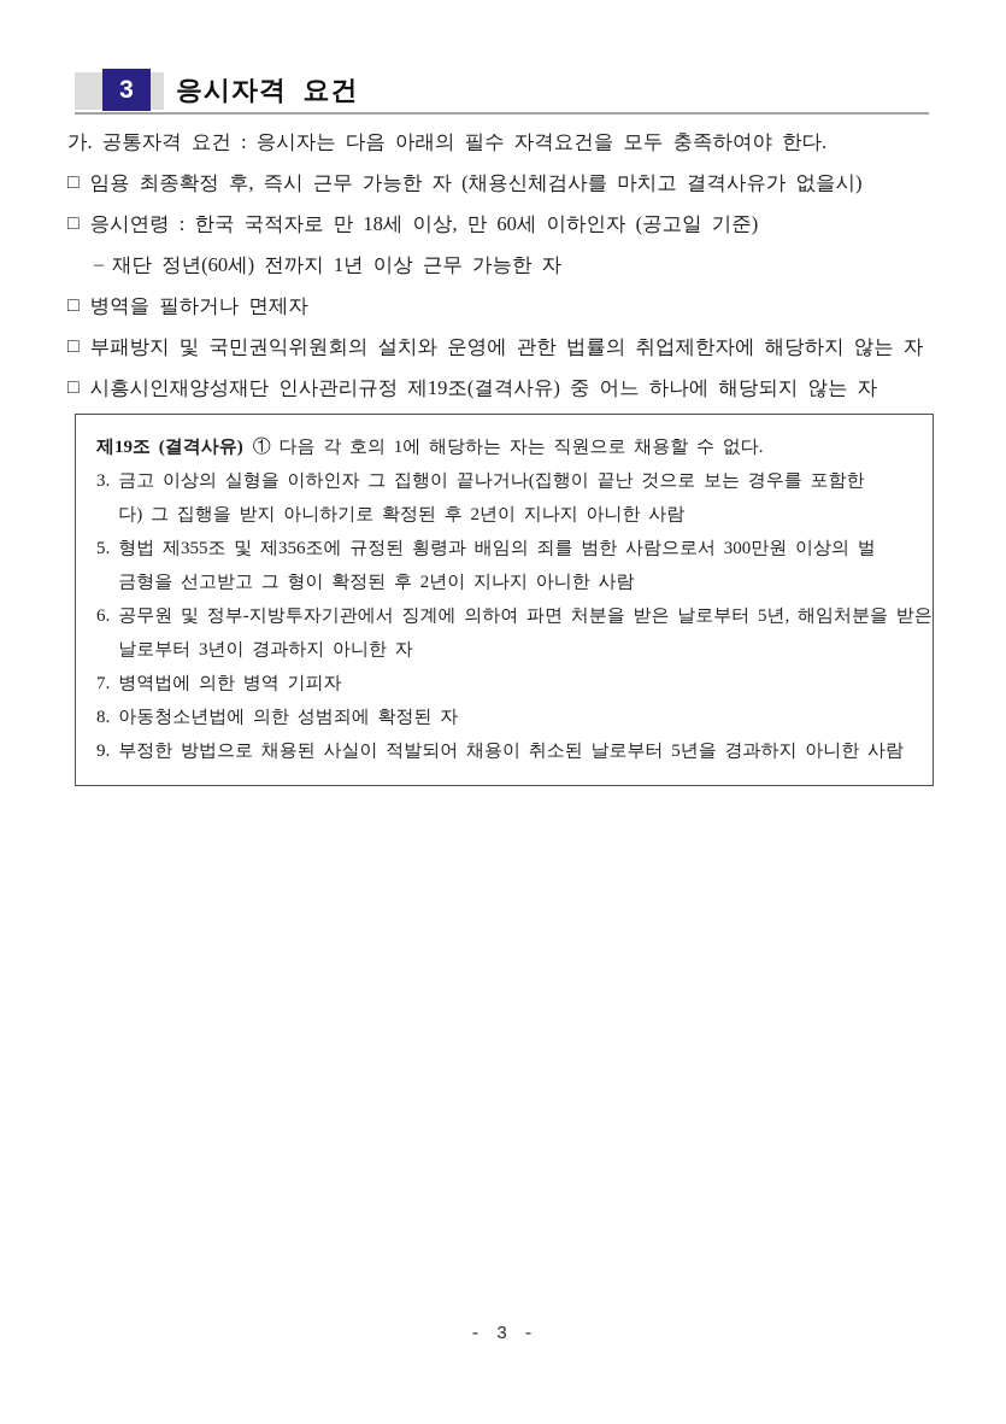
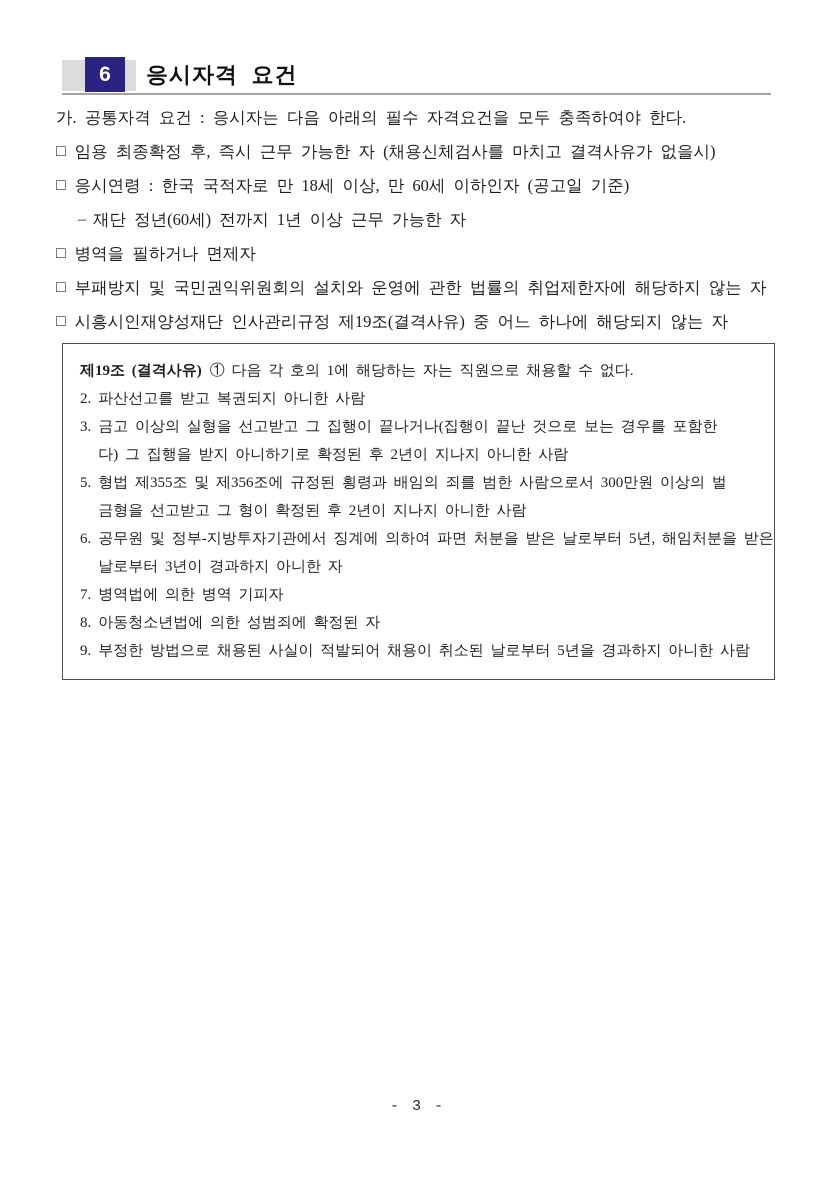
- 3
+ 6
  응시자격 요건
  가. 공통자격 요건 : 응시자는 다음 아래의 필수 자격요건을 모두 충족하여야 한다.
  □
  임용 최종확정 후, 즉시 근무 가능한 자 (채용신체검사를 마치고 결격사유가 없을시)
  □
  응시연령 : 한국 국적자로 만 18세 이상, 만 60세 이하인자 (공고일 기준)
  –
  재단 정년(60세) 전까지 1년 이상 근무 가능한 자
  □
  병역을 필하거나 면제자
  □
  부패방지 및 국민권익위원회의 설치와 운영에 관한 법률의 취업제한자에 해당하지 않는 자
  □
  시흥시인재양성재단 인사관리규정 제19조(결격사유) 중 어느 하나에 해당되지 않는 자
  제19조 (결격사유) ① 다음 각 호의 1에 해당하는 자는 직원으로 채용할 수 없다.
+ 2.
+ 파산선고를 받고 복권되지 아니한 사람
  3.
- 금고 이상의 실형을 이하인자 그 집행이 끝나거나(집행이 끝난 것으로 보는 경우를 포함한
+ 금고 이상의 실형을 선고받고 그 집행이 끝나거나(집행이 끝난 것으로 보는 경우를 포함한
  다) 그 집행을 받지 아니하기로 확정된 후 2년이 지나지 아니한 사람
  5.
  형법 제355조 및 제356조에 규정된 횡령과 배임의 죄를 범한 사람으로서 300만원 이상의 벌
  금형을 선고받고 그 형이 확정된 후 2년이 지나지 아니한 사람
  6.
  공무원 및 정부-지방투자기관에서 징계에 의하여 파면 처분을 받은 날로부터 5년, 해임처분을 받은
  날로부터 3년이 경과하지 아니한 자
  7.
  병역법에 의한 병역 기피자
  8.
  아동청소년법에 의한 성범죄에 확정된 자
  9.
  부정한 방법으로 채용된 사실이 적발되어 채용이 취소된 날로부터 5년을 경과하지 아니한 사람
  - 3 -
